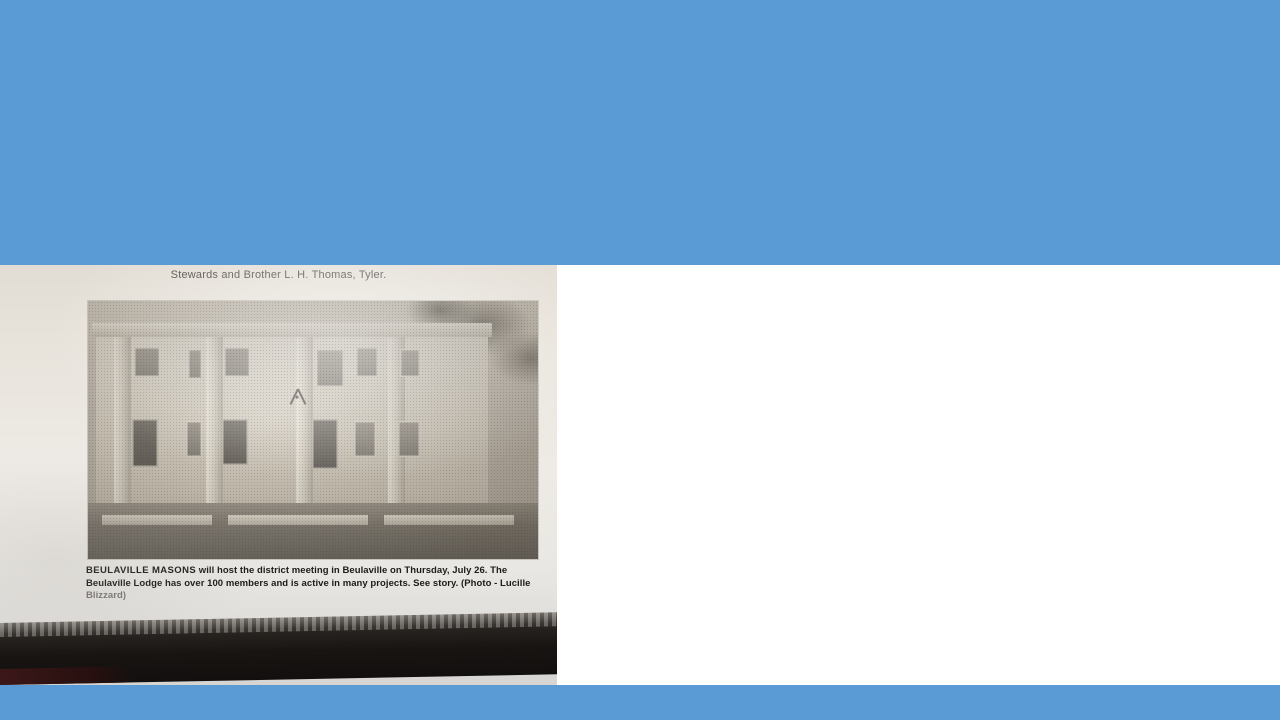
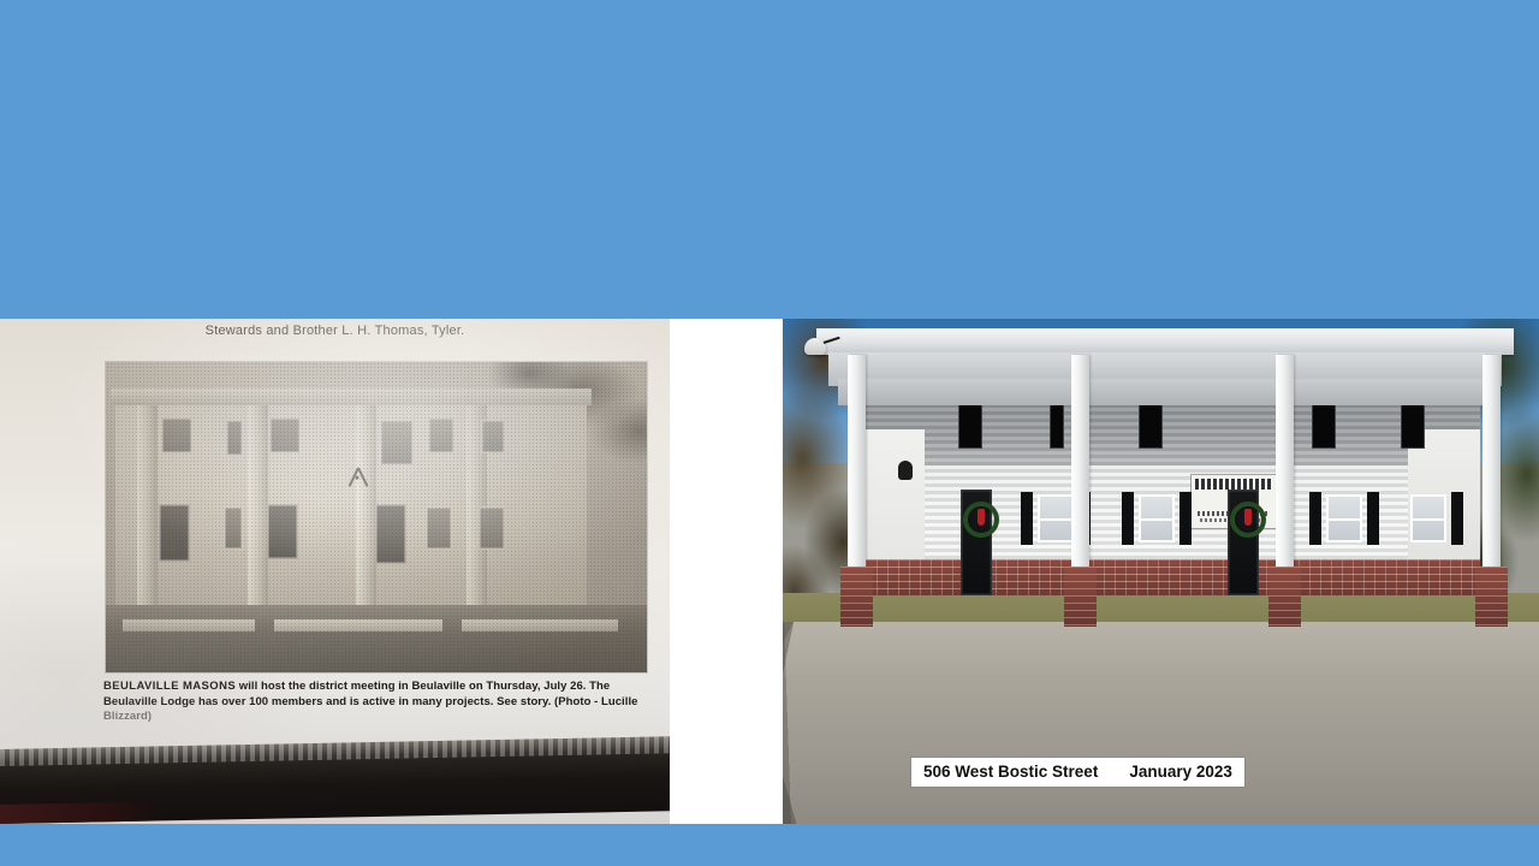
+ 506 West Bostic Street January 2023
